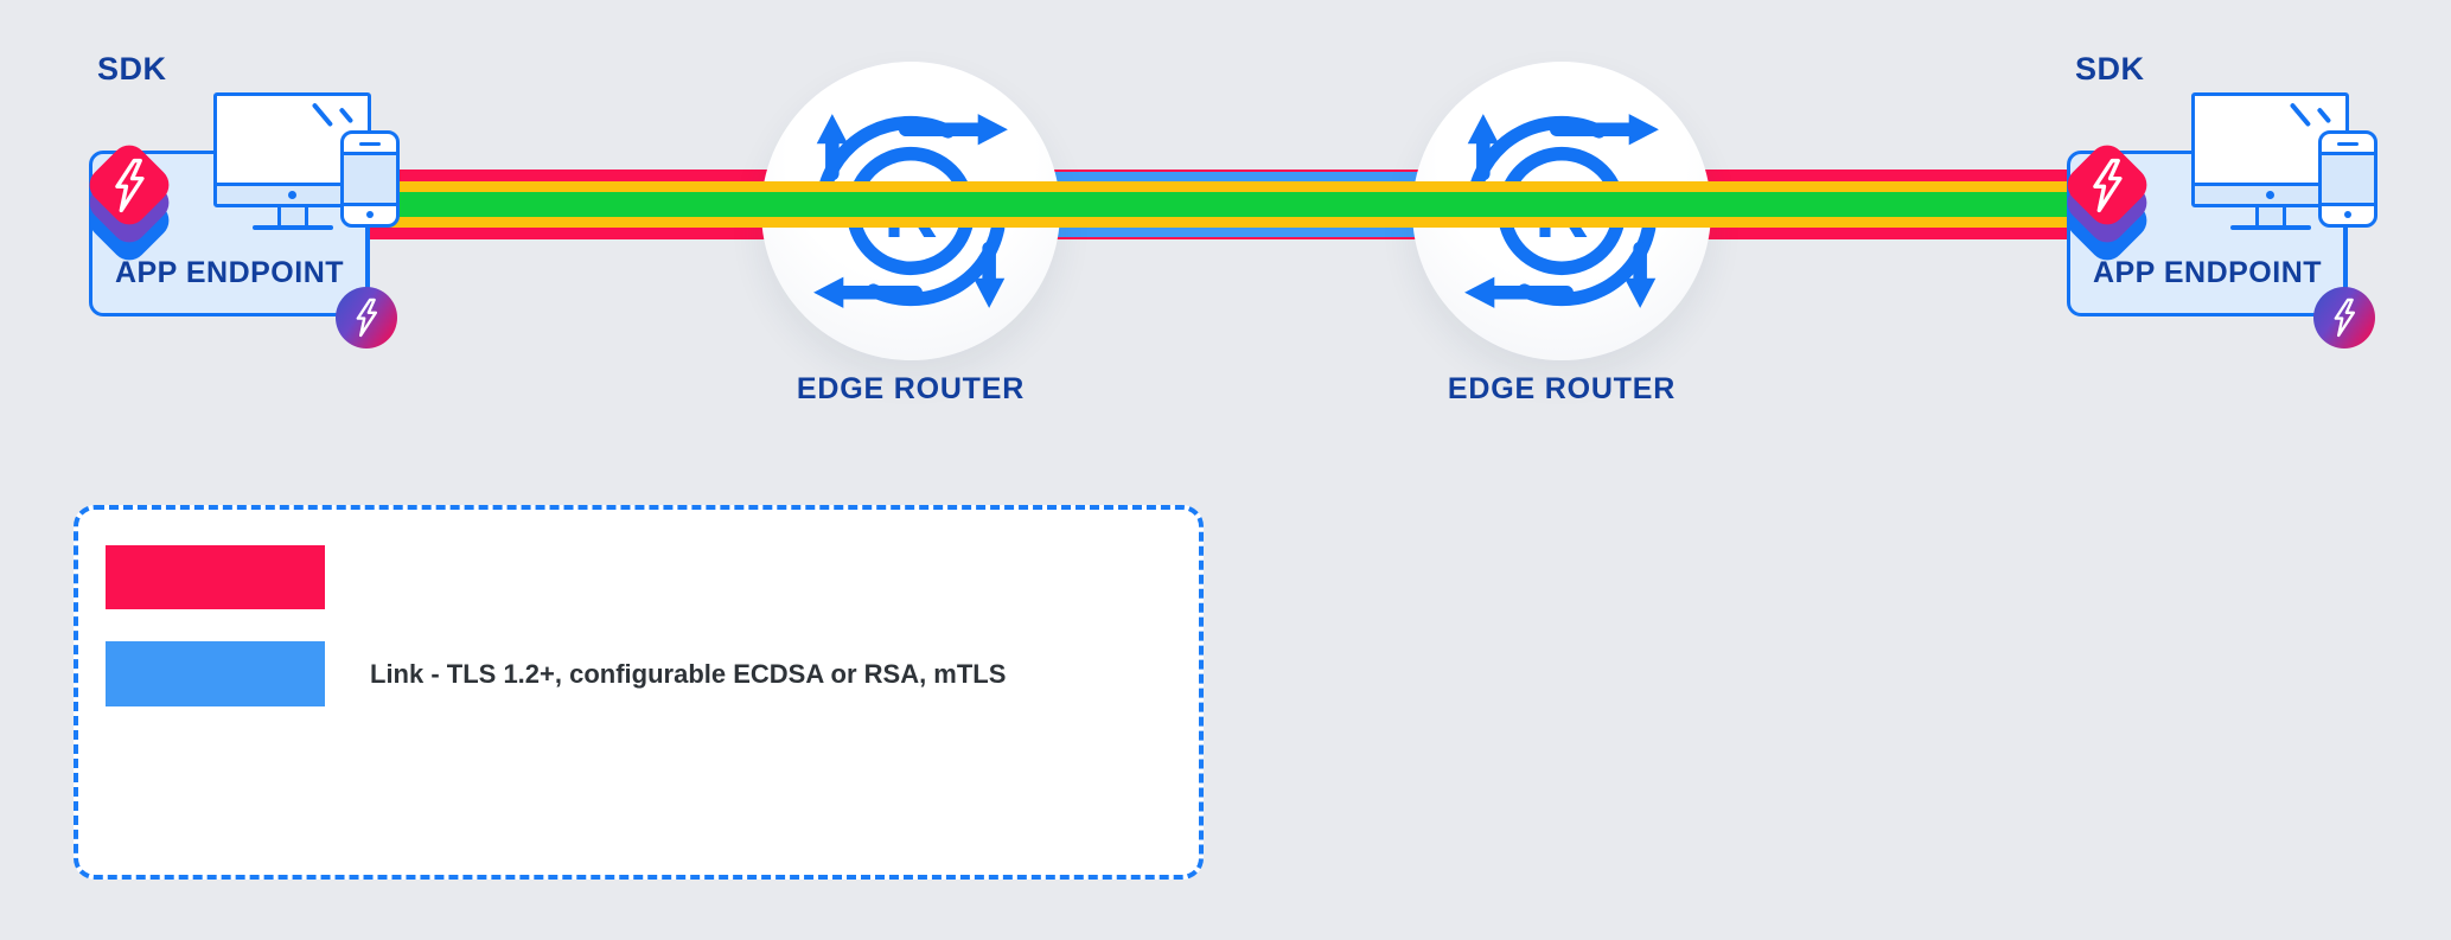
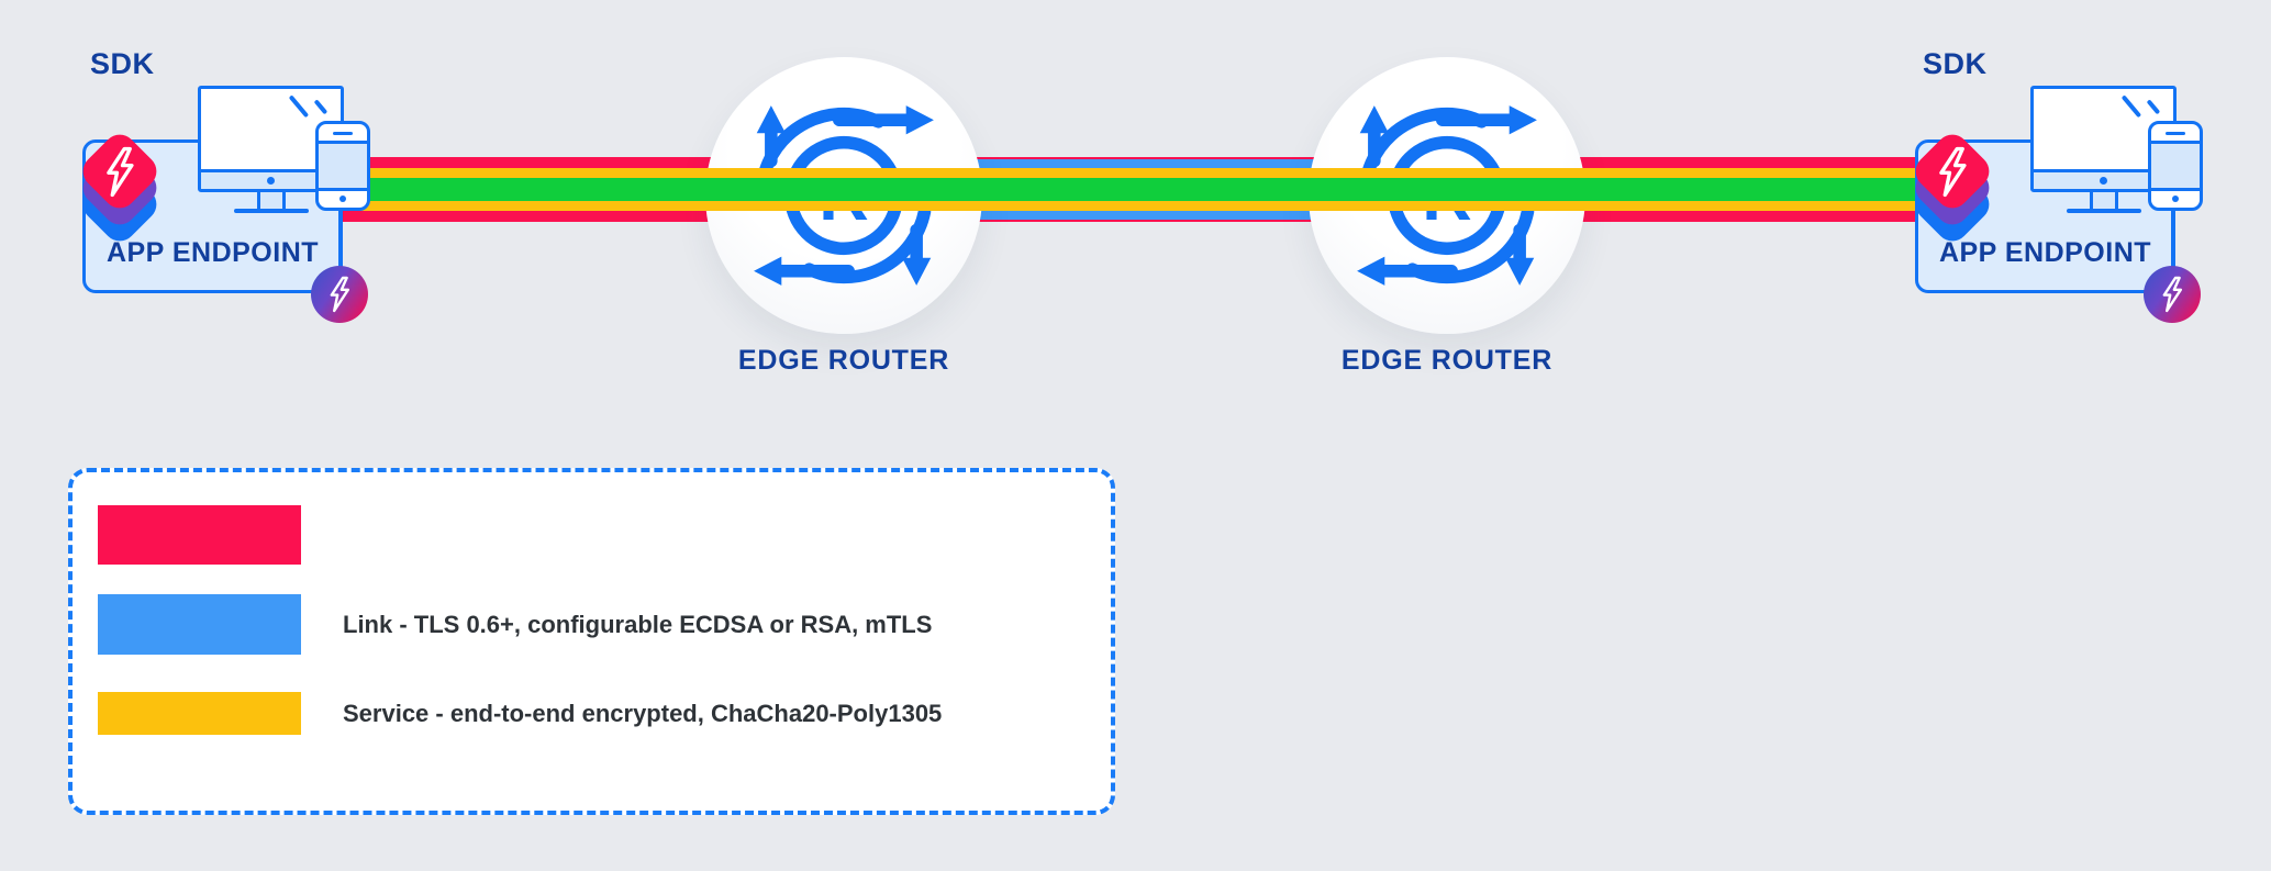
  EDGE ROUTER
  EDGE ROUTER
  SDK
  APP ENDPOINT
  SDK
  APP ENDPOINT
- Link - TLS 1.2+, configurable ECDSA or RSA, mTLS
+ Link - TLS 0.6+, configurable ECDSA or RSA, mTLS
+ Service - end-to-end encrypted, ChaCha20-Poly1305
